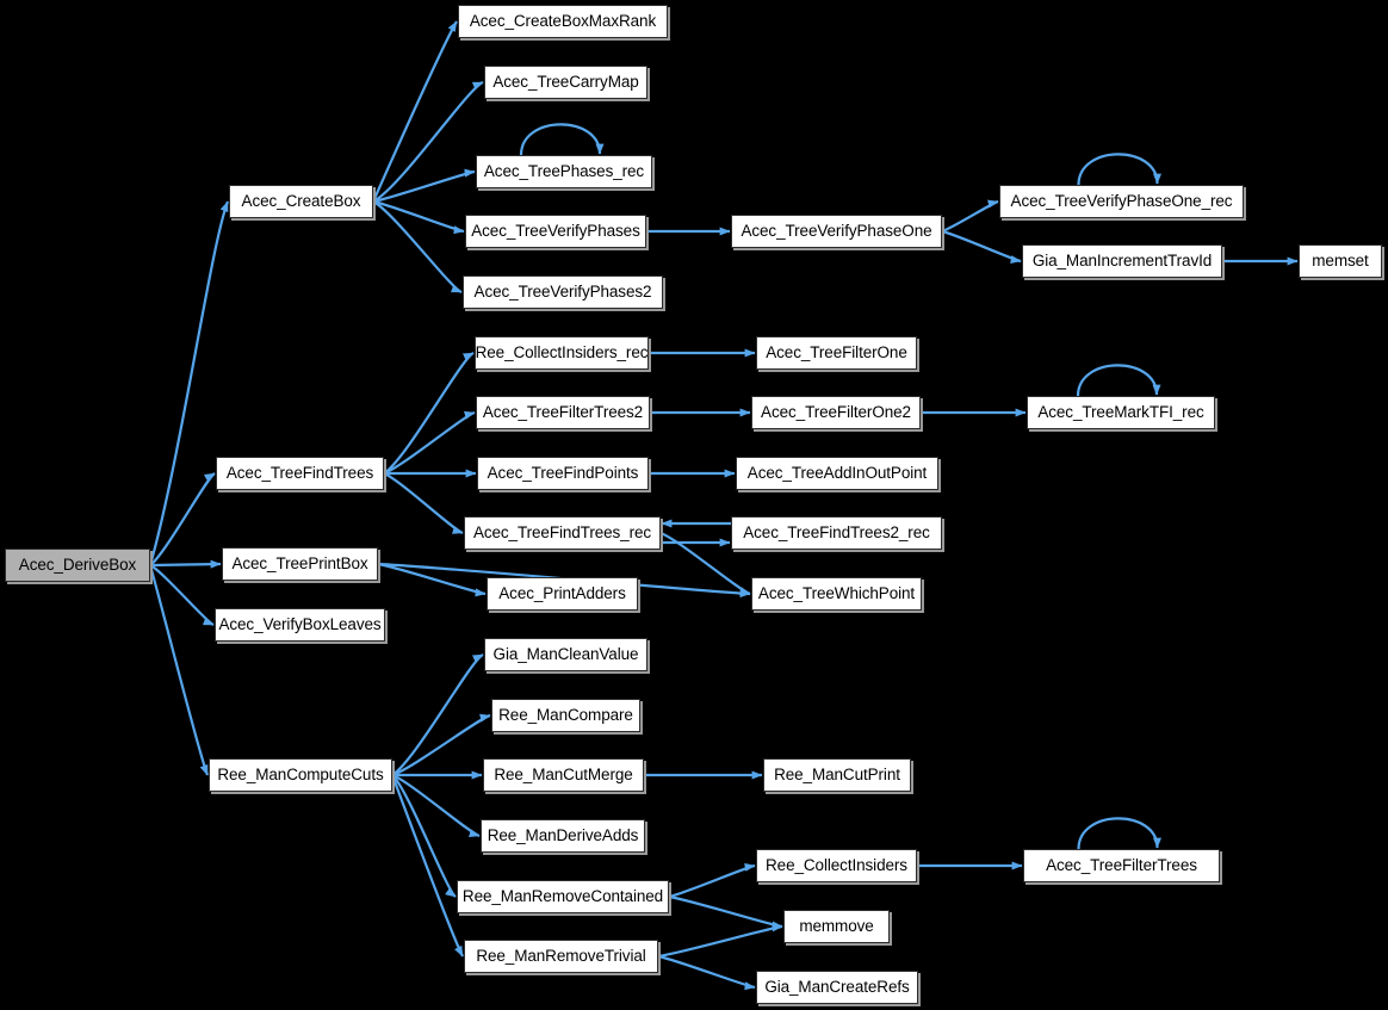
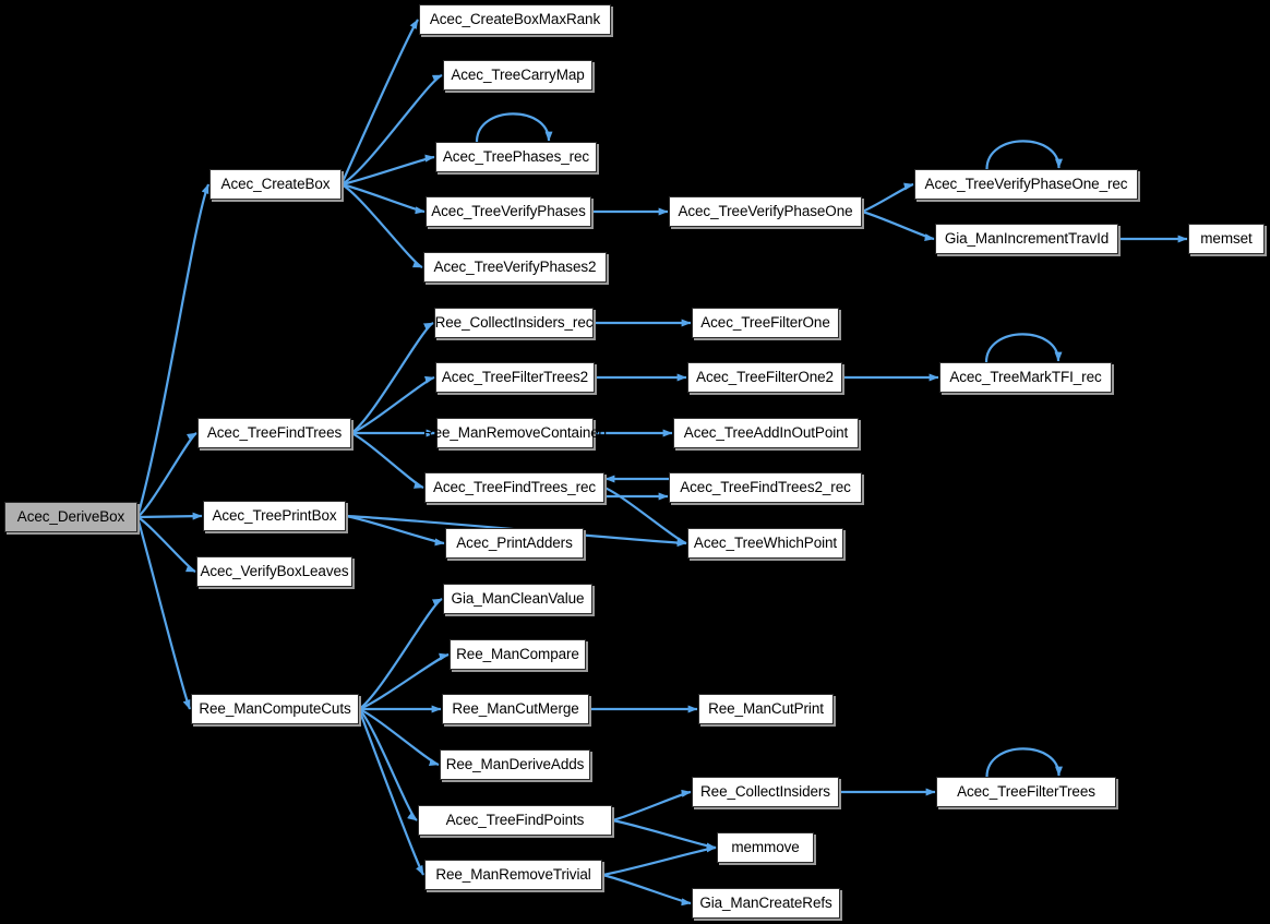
  Acec_DeriveBox
  Acec_CreateBox
  Acec_CreateBoxMaxRank
  Acec_TreeCarryMap
  Acec_TreePhases_rec
  Acec_TreeVerifyPhases
  Acec_TreeVerifyPhases2
  Acec_TreeVerifyPhaseOne
  Acec_TreeVerifyPhaseOne_rec
  Gia_ManIncrementTravId
  memset
  Acec_TreeFindTrees
  Ree_CollectInsiders_rec
  Acec_TreeFilterOne
  Acec_TreeFilterTrees2
  Acec_TreeFilterOne2
  Acec_TreeMarkTFI_rec
- Acec_TreeFindPoints
+ Ree_ManRemoveContained
  Acec_TreeAddInOutPoint
  Acec_TreeFindTrees_rec
  Acec_TreeFindTrees2_rec
  Acec_TreePrintBox
  Acec_PrintAdders
  Acec_TreeWhichPoint
  Acec_VerifyBoxLeaves
  Ree_ManComputeCuts
  Gia_ManCleanValue
  Ree_ManCompare
  Ree_ManCutMerge
  Ree_ManCutPrint
  Ree_ManDeriveAdds
- Ree_ManRemoveContained
+ Acec_TreeFindPoints
  Ree_CollectInsiders
  Acec_TreeFilterTrees
  memmove
  Ree_ManRemoveTrivial
  Gia_ManCreateRefs
